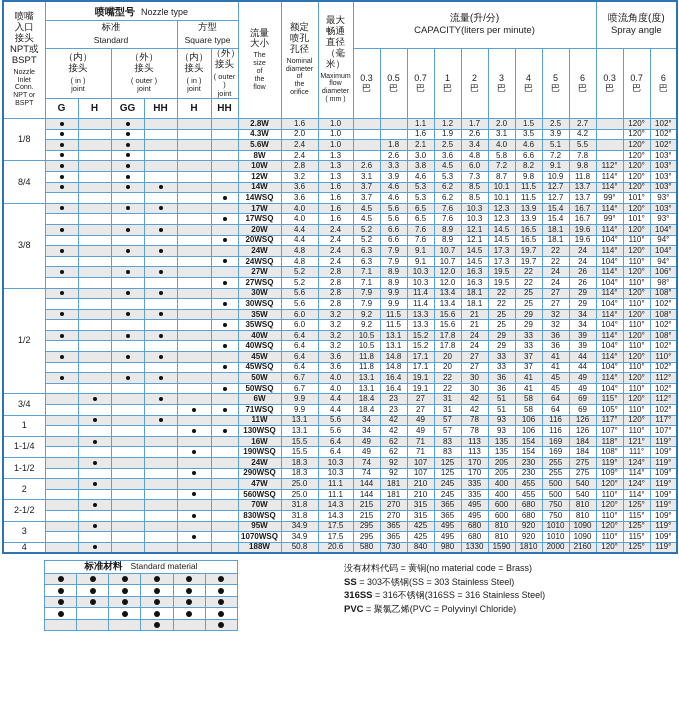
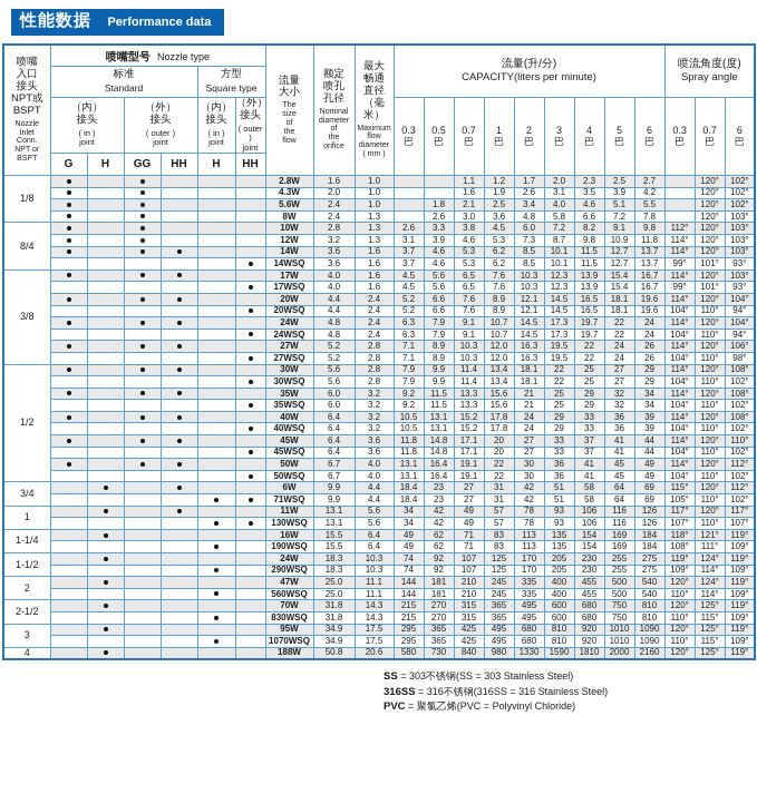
+ 性能数据 Performance data
  标准 Standard	方型 Square type
  （内） 接头 ( in ) joint	（外） 接头 ( outer ) joint	（内） 接头 ( in ) joint	（外） 接头 ( outer ) joint	0.3巴	0.5巴	0.7巴	1巴	2巴	3巴	4巴	5巴	6巴	0.3巴	0.7巴	6巴
  G	H	GG	HH	H	HH
- 1/8							2.8W	1.6	1.0			1.1	1.2	1.7	2.0	1.5	2.5	2.7		120°	102°
+ 1/8							2.8W	1.6	1.0			1.1	1.2	1.7	2.0	2.3	2.5	2.7		120°	102°
  						4.3W	2.0	1.0			1.6	1.9	2.6	3.1	3.5	3.9	4.2		120°	102°
  						5.6W	2.4	1.0		1.8	2.1	2.5	3.4	4.0	4.6	5.1	5.5		120°	102°
  						8W	2.4	1.3		2.6	3.0	3.6	4.8	5.8	6.6	7.2	7.8		120°	103°
  8/4							10W	2.8	1.3	2.6	3.3	3.8	4.5	6.0	7.2	8.2	9.1	9.8	112°	120°	103°
  						12W	3.2	1.3	3.1	3.9	4.6	5.3	7.3	8.7	9.8	10.9	11.8	114°	120°	103°
  						14W	3.6	1.6	3.7	4.6	5.3	6.2	8.5	10.1	11.5	12.7	13.7	114°	120°	103°
  						14WSQ	3.6	1.6	3.7	4.6	5.3	6.2	8.5	10.1	11.5	12.7	13.7	99°	101°	93°
  3/8							17W	4.0	1.6	4.5	5.6	6.5	7.6	10.3	12.3	13.9	15.4	16.7	114°	120°	103°
  						17WSQ	4.0	1.6	4.5	5.6	6.5	7.6	10.3	12.3	13.9	15.4	16.7	99°	101°	93°
  						20W	4.4	2.4	5.2	6.6	7.6	8.9	12.1	14.5	16.5	18.1	19.6	114°	120°	104°
  						20WSQ	4.4	2.4	5.2	6.6	7.6	8.9	12.1	14.5	16.5	18.1	19.6	104°	110°	94°
  						24W	4.8	2.4	6.3	7.9	9.1	10.7	14.5	17.3	19.7	22	24	114°	120°	104°
  						24WSQ	4.8	2.4	6.3	7.9	9.1	10.7	14.5	17.3	19.7	22	24	104°	110°	94°
  						27W	5.2	2.8	7.1	8.9	10.3	12.0	16.3	19.5	22	24	26	114°	120°	106°
  						27WSQ	5.2	2.8	7.1	8.9	10.3	12.0	16.3	19.5	22	24	26	104°	110°	98°
  1/2							30W	5.6	2.8	7.9	9.9	11.4	13.4	18.1	22	25	27	29	114°	120°	108°
  						30WSQ	5.6	2.8	7.9	9.9	11.4	13.4	18.1	22	25	27	29	104°	110°	102°
  						35W	6.0	3.2	9.2	11.5	13.3	15.6	21	25	29	32	34	114°	120°	108°
  						35WSQ	6.0	3.2	9.2	11.5	13.3	15.6	21	25	29	32	34	104°	110°	102°
  						40W	6.4	3.2	10.5	13.1	15.2	17.8	24	29	33	36	39	114°	120°	108°
  						40WSQ	6.4	3.2	10.5	13.1	15.2	17.8	24	29	33	36	39	104°	110°	102°
  						45W	6.4	3.6	11.8	14.8	17.1	20	27	33	37	41	44	114°	120°	110°
  						45WSQ	6.4	3.6	11.8	14.8	17.1	20	27	33	37	41	44	104°	110°	102°
  						50W	6.7	4.0	13.1	16.4	19.1	22	30	36	41	45	49	114°	120°	112°
  						50WSQ	6.7	4.0	13.1	16.4	19.1	22	30	36	41	45	49	104°	110°	102°
  3/4							6W	9.9	4.4	18.4	23	27	31	42	51	58	64	69	115°	120°	112°
  						71WSQ	9.9	4.4	18.4	23	27	31	42	51	58	64	69	105°	110°	102°
  1							11W	13.1	5.6	34	42	49	57	78	93	106	116	126	117°	120°	117°
  						130WSQ	13.1	5.6	34	42	49	57	78	93	106	116	126	107°	110°	107°
  1-1/4							16W	15.5	6.4	49	62	71	83	113	135	154	169	184	118°	121°	119°
  						190WSQ	15.5	6.4	49	62	71	83	113	135	154	169	184	108°	111°	109°
  1-1/2							24W	18.3	10.3	74	92	107	125	170	205	230	255	275	119°	124°	119°
  						290WSQ	18.3	10.3	74	92	107	125	170	205	230	255	275	109°	114°	109°
  2							47W	25.0	11.1	144	181	210	245	335	400	455	500	540	120°	124°	119°
  						560WSQ	25.0	11.1	144	181	210	245	335	400	455	500	540	110°	114°	109°
  2-1/2							70W	31.8	14.3	215	270	315	365	495	600	680	750	810	120°	125°	119°
  						830WSQ	31.8	14.3	215	270	315	365	495	600	680	750	810	110°	115°	109°
  3							95W	34.9	17.5	295	365	425	495	680	810	920	1010	1090	120°	125°	119°
  						1070WSQ	34.9	17.5	295	365	425	495	680	810	920	1010	1090	110°	115°	109°
  4							188W	50.8	20.6	580	730	840	980	1330	1590	1810	2000	2160	120°	125°	119°
- 标准材料 Standard material
- 没有材料代码 = 黄铜(no material code = Brass)
  SS = 303不锈钢(SS = 303 Stainless Steel)
  316SS = 316不锈钢(316SS = 316 Stainless Steel)
  PVC = 聚氯乙烯(PVC = Polyvinyl Chloride)
